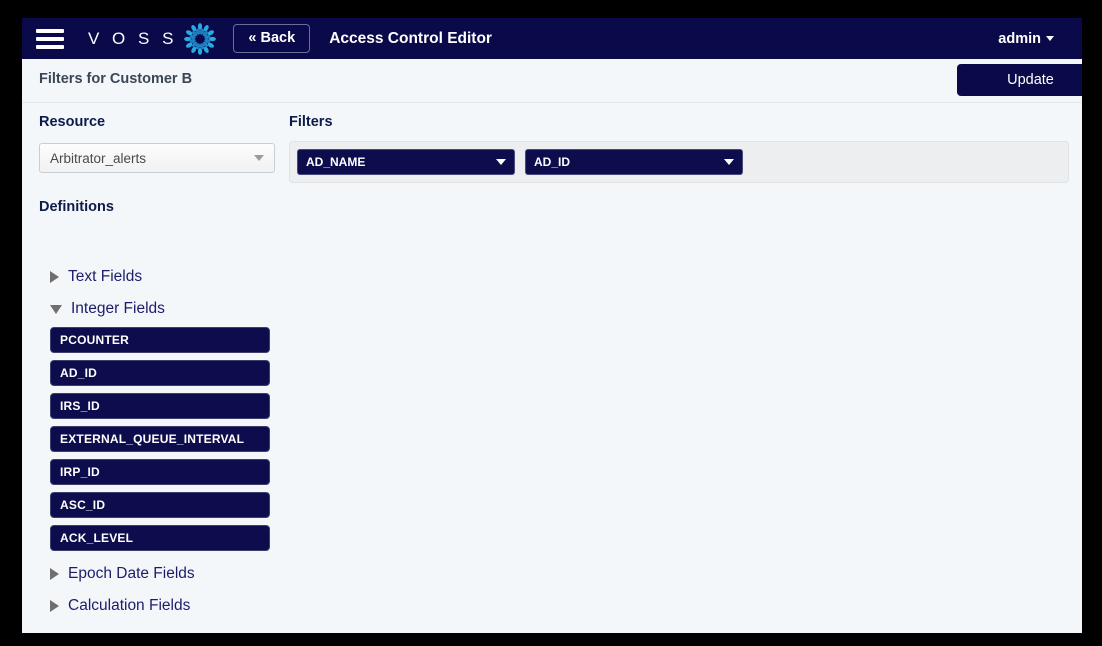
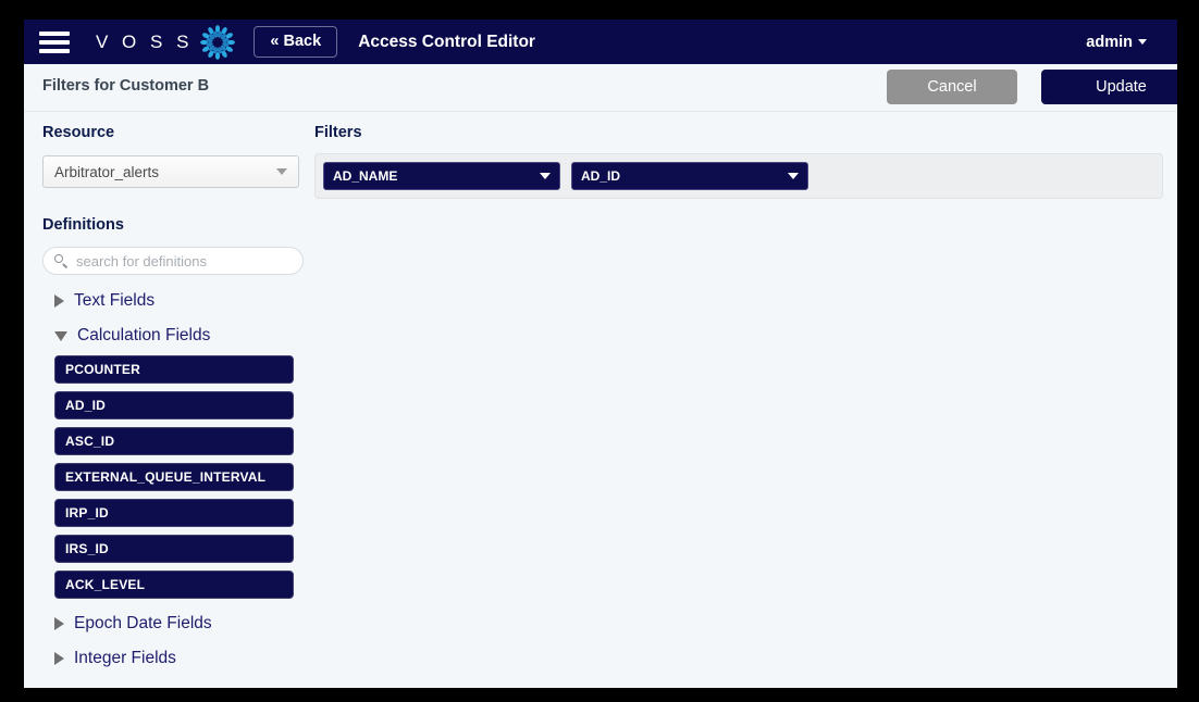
  V O S S
  « Back
  Access Control Editor
  admin
  Filters for Customer B
+ Cancel
  Update
  Resource
  Arbitrator_alerts
  Filters
  AD_NAME
  AD_ID
  Definitions
+ search for definitions
  Text Fields
- Integer Fields
+ Calculation Fields
  PCOUNTER
  AD_ID
- IRS_ID
+ ASC_ID
  EXTERNAL_QUEUE_INTERVAL
  IRP_ID
- ASC_ID
+ IRS_ID
  ACK_LEVEL
  Epoch Date Fields
- Calculation Fields
+ Integer Fields
